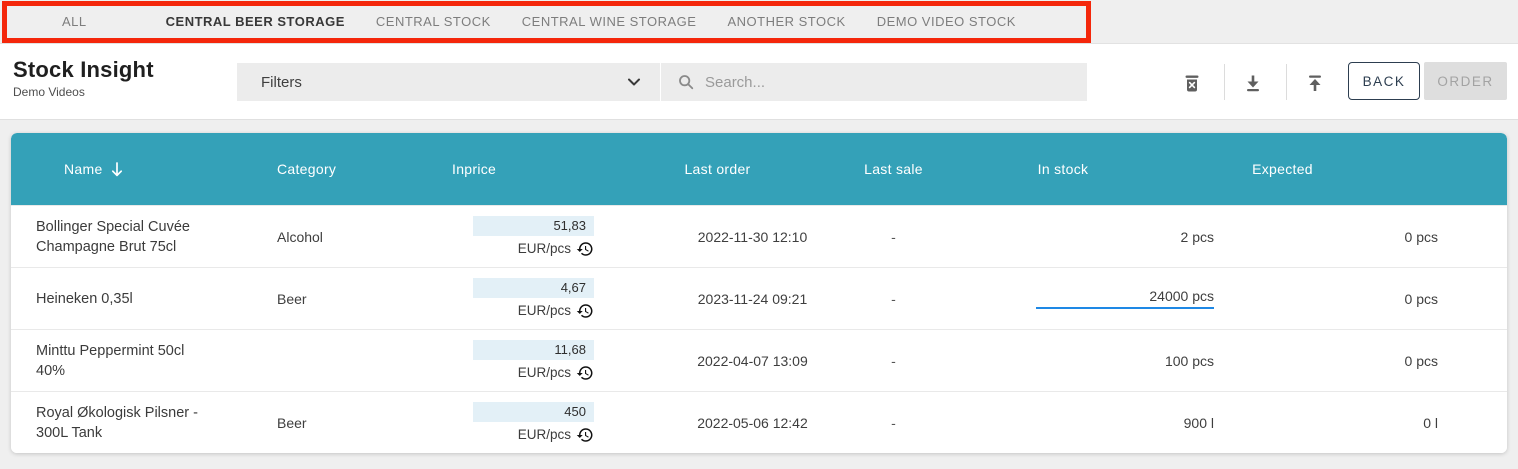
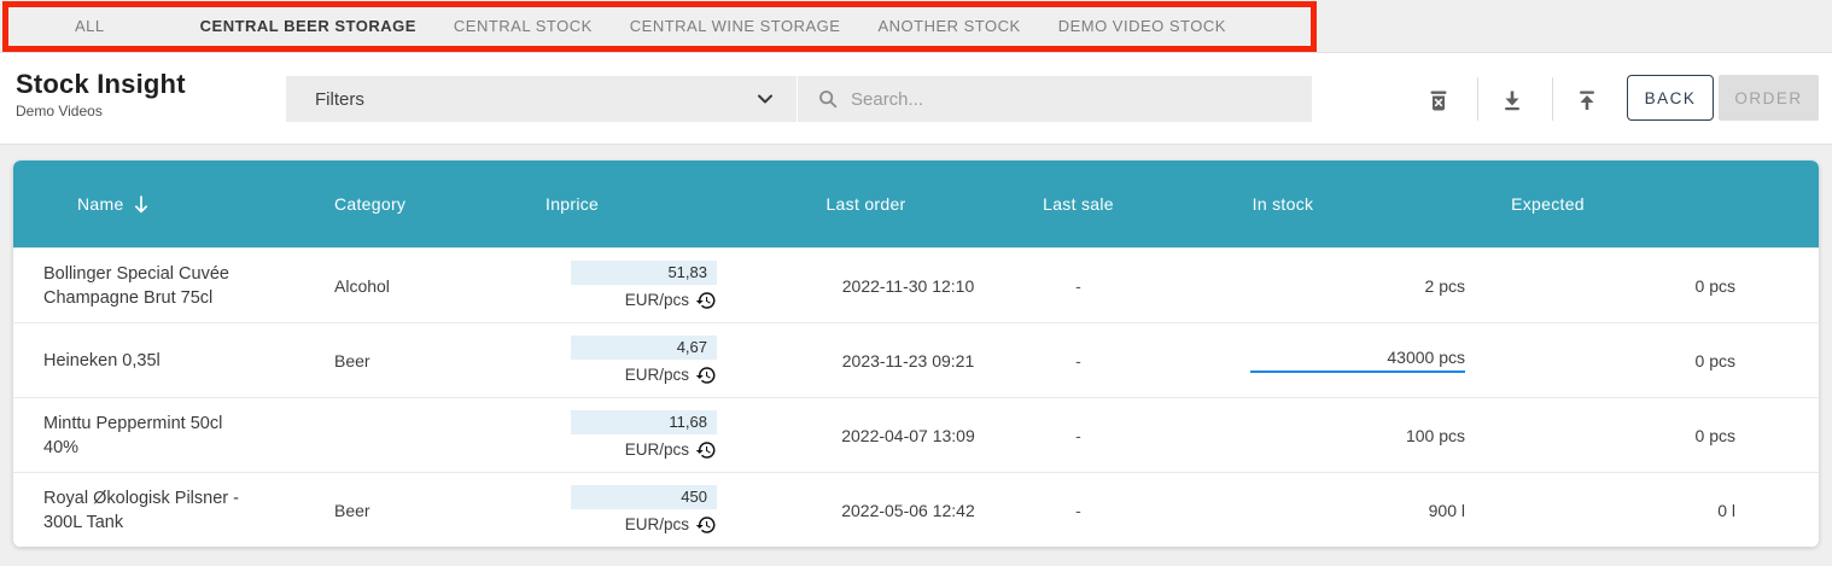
  ALL
  CENTRAL BEER STORAGE
  CENTRAL STOCK
  CENTRAL WINE STORAGE
  ANOTHER STOCK
  DEMO VIDEO STOCK
  Stock Insight
  Demo Videos
  Filters
  Search...
  BACK
  ORDER
  Name
  Category
  Inprice
  Last order
  Last sale
  In stock
  Expected
  Bollinger Special Cuvée Champagne Brut 75cl
  Alcohol
  51,83
  EUR/pcs
  2022-11-30 12:10
  -
  2 pcs
  0 pcs
  Heineken 0,35l
  Beer
  4,67
  EUR/pcs
- 2023-11-24 09:21
+ 2023-11-23 09:21
  -
- 24000 pcs
+ 43000 pcs
  0 pcs
  Minttu Peppermint 50cl 40%
  11,68
  EUR/pcs
  2022-04-07 13:09
  -
  100 pcs
  0 pcs
  Royal Økologisk Pilsner - 300L Tank
  Beer
  450
  EUR/pcs
  2022-05-06 12:42
  -
  900 l
  0 l
